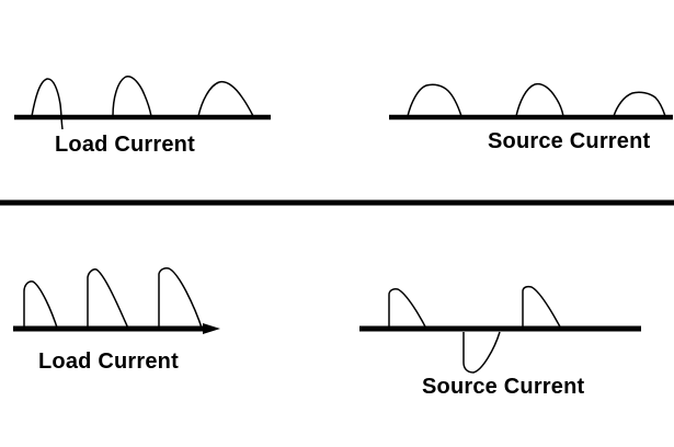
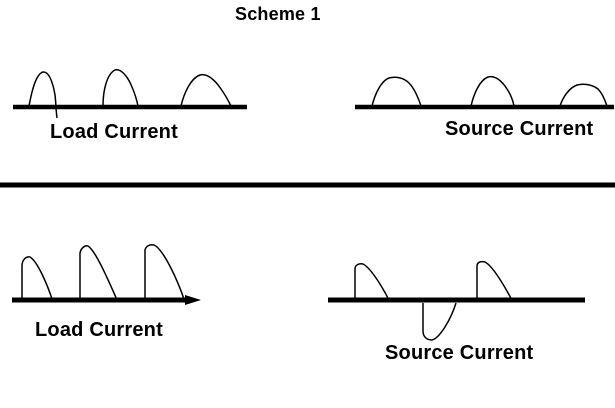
+ Scheme 1
  Load Current
  Source Current
  Load Current
  Source Current
